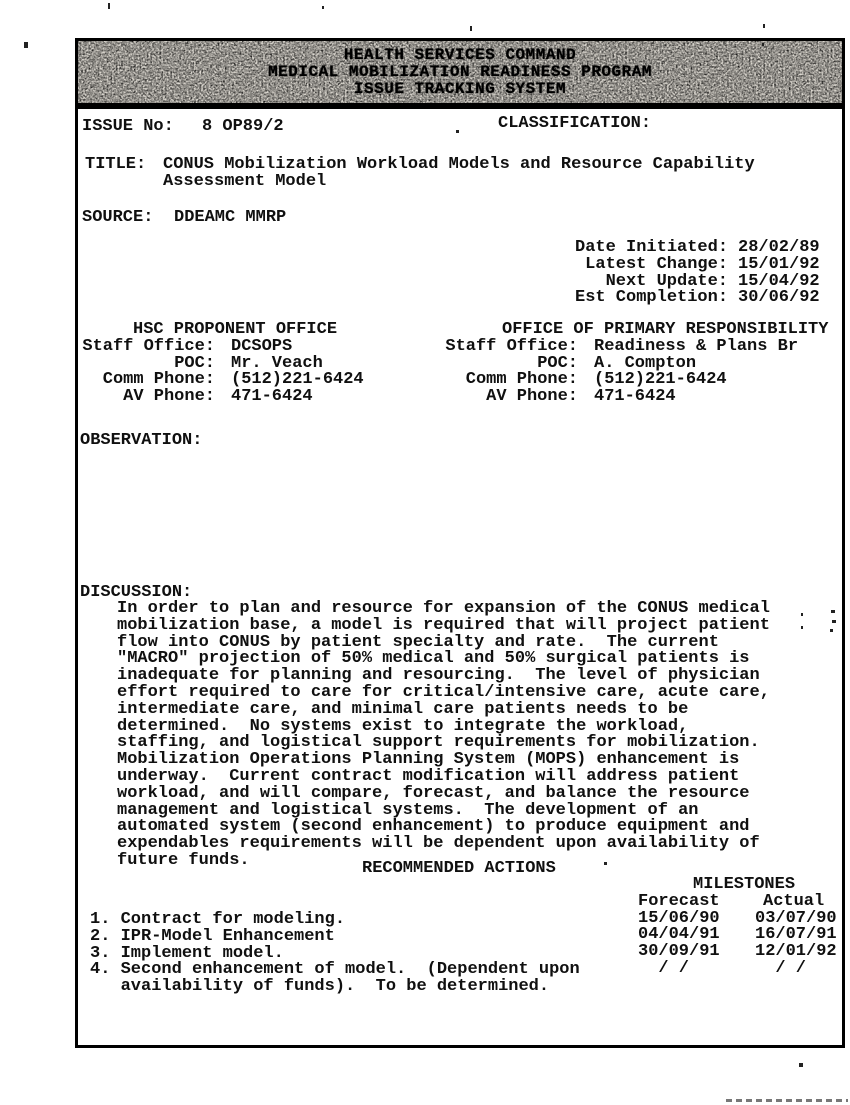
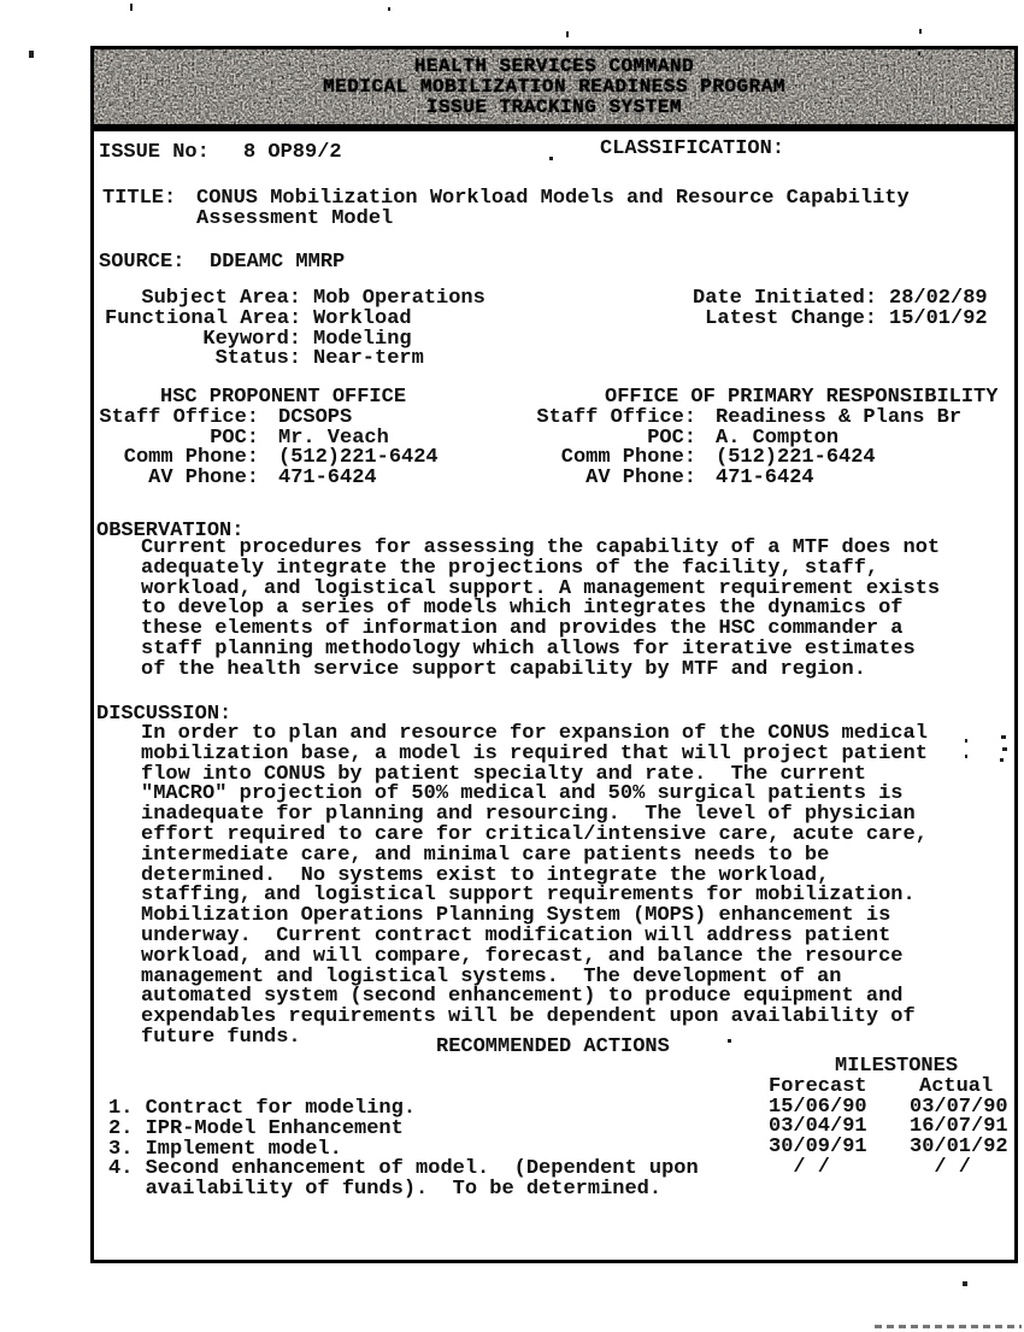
  HEALTH SERVICES COMMAND
  MEDICAL MOBILIZATION READINESS PROGRAM
  ISSUE TRACKING SYSTEM
  ISSUE No:
  8 OP89/2
  CLASSIFICATION:
  TITLE:
  CONUS Mobilization Workload Models and Resource Capability
  Assessment Model
  SOURCE:
  DDEAMC MMRP
+ Subject Area:
+ Mob Operations
+ Functional Area:
+ Workload
+ Keyword:
+ Modeling
+ Status:
+ Near-term
  Date Initiated:
  28/02/89
  Latest Change:
  15/01/92
- Next Update:
- 15/04/92
- Est Completion:
- 30/06/92
  HSC PROPONENT OFFICE
  Staff Office:
  DCSOPS
  POC:
  Mr. Veach
  Comm Phone:
  (512)221-6424
  AV Phone:
  471-6424
  OFFICE OF PRIMARY RESPONSIBILITY
  Staff Office:
  Readiness & Plans Br
  POC:
  A. Compton
  Comm Phone:
  (512)221-6424
  AV Phone:
  471-6424
  OBSERVATION:
+ Current procedures for assessing the capability of a MTF does not
+ adequately integrate the projections of the facility, staff,
+ workload, and logistical support. A management requirement exists
+ to develop a series of models which integrates the dynamics of
+ these elements of information and provides the HSC commander a
+ staff planning methodology which allows for iterative estimates
+ of the health service support capability by MTF and region.
  DISCUSSION:
  In order to plan and resource for expansion of the CONUS medical
  mobilization base, a model is required that will project patient
  flow into CONUS by patient specialty and rate. The current
  "MACRO" projection of 50% medical and 50% surgical patients is
  inadequate for planning and resourcing. The level of physician
  effort required to care for critical/intensive care, acute care,
  intermediate care, and minimal care patients needs to be
  determined. No systems exist to integrate the workload,
  staffing, and logistical support requirements for mobilization.
  Mobilization Operations Planning System (MOPS) enhancement is
  underway. Current contract modification will address patient
  workload, and will compare, forecast, and balance the resource
  management and logistical systems. The development of an
  automated system (second enhancement) to produce equipment and
  expendables requirements will be dependent upon availability of
  future funds.
  RECOMMENDED ACTIONS
  1. Contract for modeling.
  2. IPR-Model Enhancement
  3. Implement model.
  4. Second enhancement of model. (Dependent upon
  availability of funds). To be determined.
  MILESTONES
  Forecast
  Actual
  15/06/90
  03/07/90
- 04/04/91
+ 03/04/91
  16/07/91
  30/09/91
- 12/01/92
+ 30/01/92
  / /
  / /
